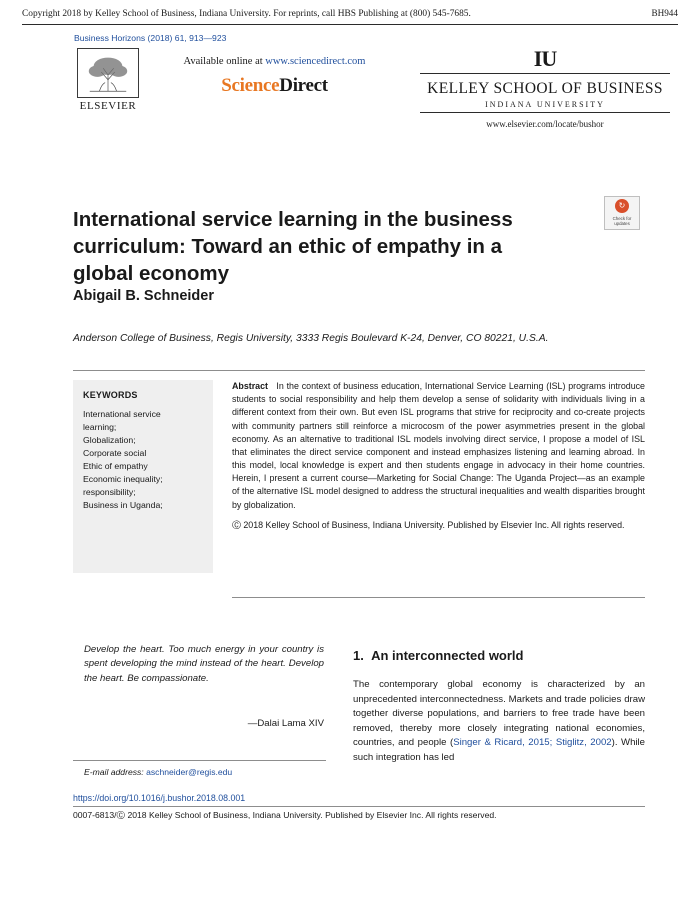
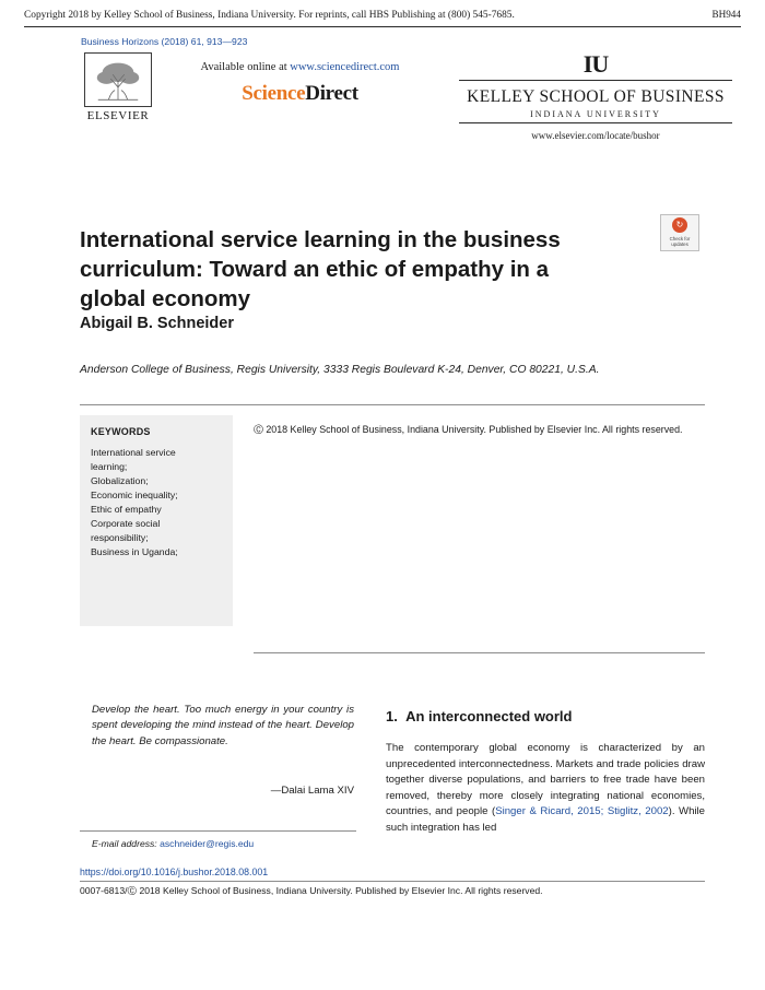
  Copyright 2018 by Kelley School of Business, Indiana University. For reprints, call HBS Publishing at (800) 545-7685.
  BH944
  Business Horizons (2018) 61, 913—923
  ELSEVIER
  Available online at www.sciencedirect.com
  ScienceDirect
  IU
  KELLEY SCHOOL OF BUSINESS
  INDIANA UNIVERSITY
  www.elsevier.com/locate/bushor
  International service learning in the business curriculum: Toward an ethic of empathy in a global economy
  ↻
  Abigail B. Schneider
  Anderson College of Business, Regis University, 3333 Regis Boulevard K-24, Denver, CO 80221, U.S.A.
  KEYWORDS
  International service
  learning;
  Globalization;
- Corporate social
+ Economic inequality;
  Ethic of empathy
- Economic inequality;
+ Corporate social
  responsibility;
  Business in Uganda;
- Abstract In the context of business education, International Service Learning (ISL) programs introduce students to social responsibility and help them develop a sense of solidarity with individuals living in a different context from their own. But even ISL programs that strive for reciprocity and co-create projects with community partners still reinforce a microcosm of the power asymmetries present in the global economy. As an alternative to traditional ISL models involving direct service, I propose a model of ISL that eliminates the direct service component and instead emphasizes listening and learning abroad. In this model, local knowledge is expert and then students engage in advocacy in their home countries. Herein, I present a current course—Marketing for Social Change: The Uganda Project—as an example of the alternative ISL model designed to address the structural inequalities and wealth disparities brought by globalization.
  Ⓒ 2018 Kelley School of Business, Indiana University. Published by Elsevier Inc. All rights reserved.
  Develop the heart. Too much energy in your country is spent developing the mind instead of the heart. Develop the heart. Be compassionate.
  —Dalai Lama XIV
  E-mail address: aschneider@regis.edu
  1. An interconnected world
  The contemporary global economy is characterized by an unprecedented interconnectedness. Markets and trade policies draw together diverse populations, and barriers to free trade have been removed, thereby more closely integrating national economies, countries, and people (Singer & Ricard, 2015; Stiglitz, 2002). While such integration has led
  https://doi.org/10.1016/j.bushor.2018.08.001
  0007-6813/Ⓒ 2018 Kelley School of Business, Indiana University. Published by Elsevier Inc. All rights reserved.
